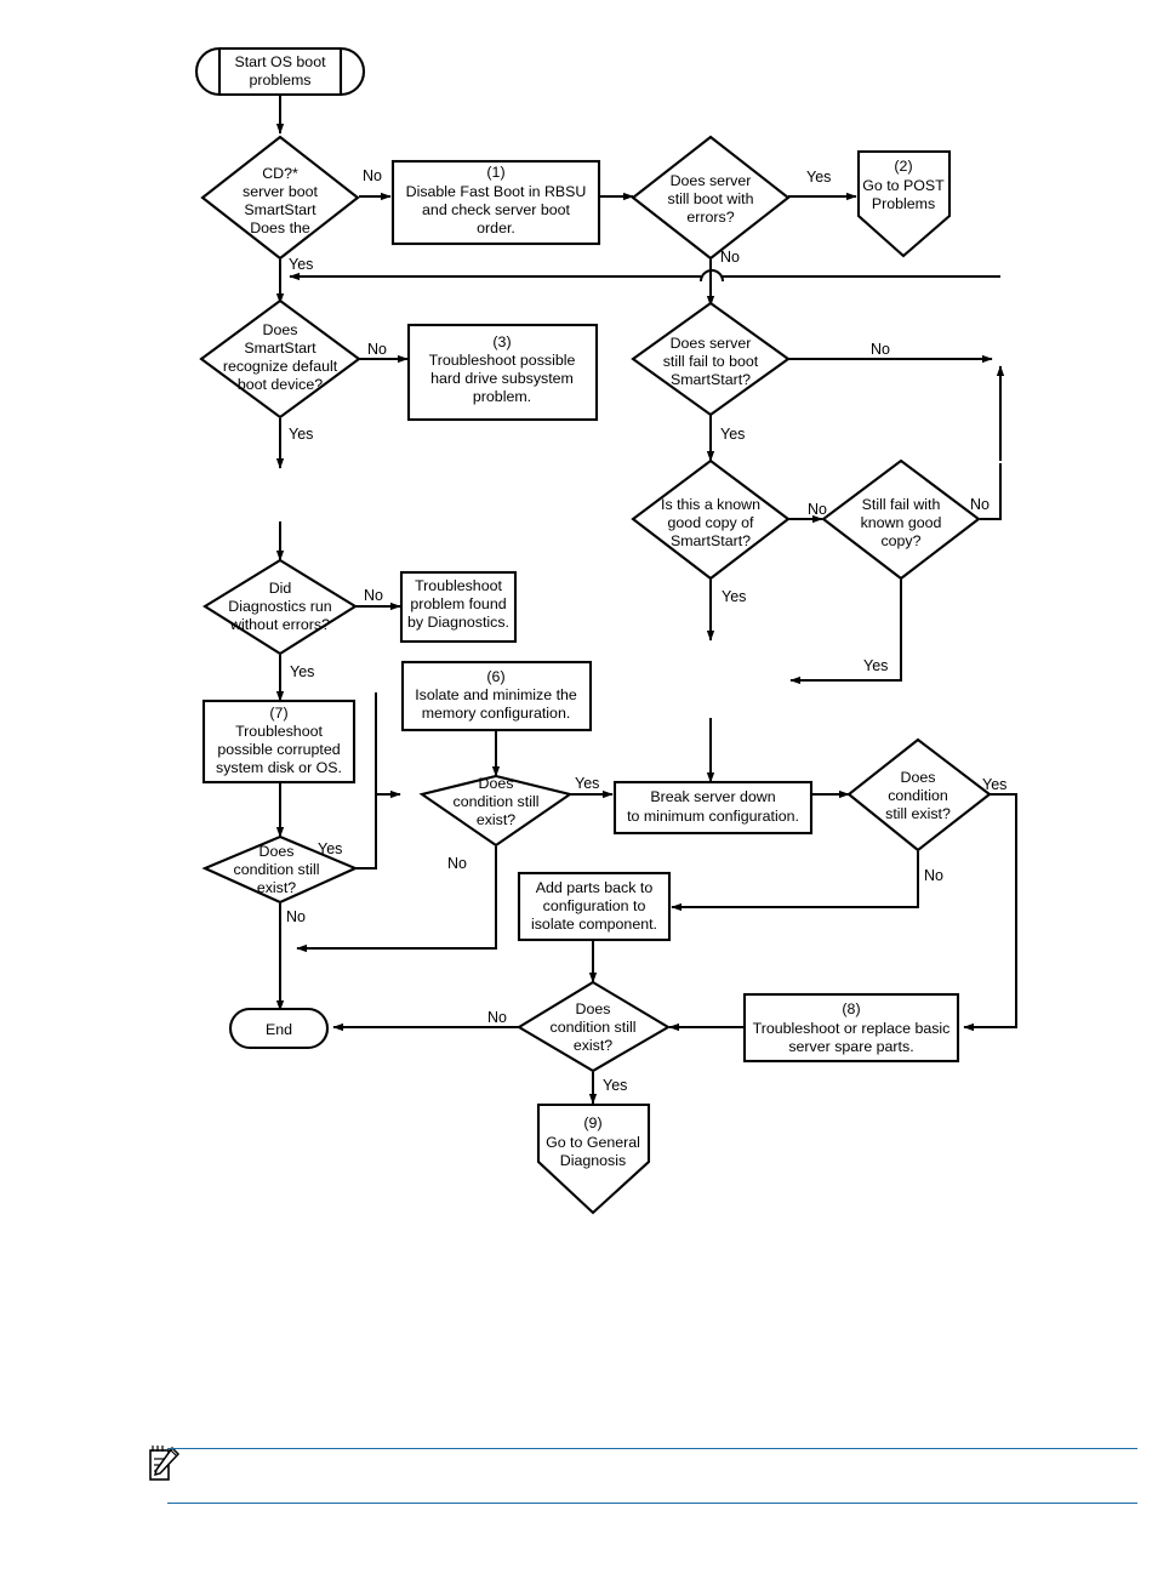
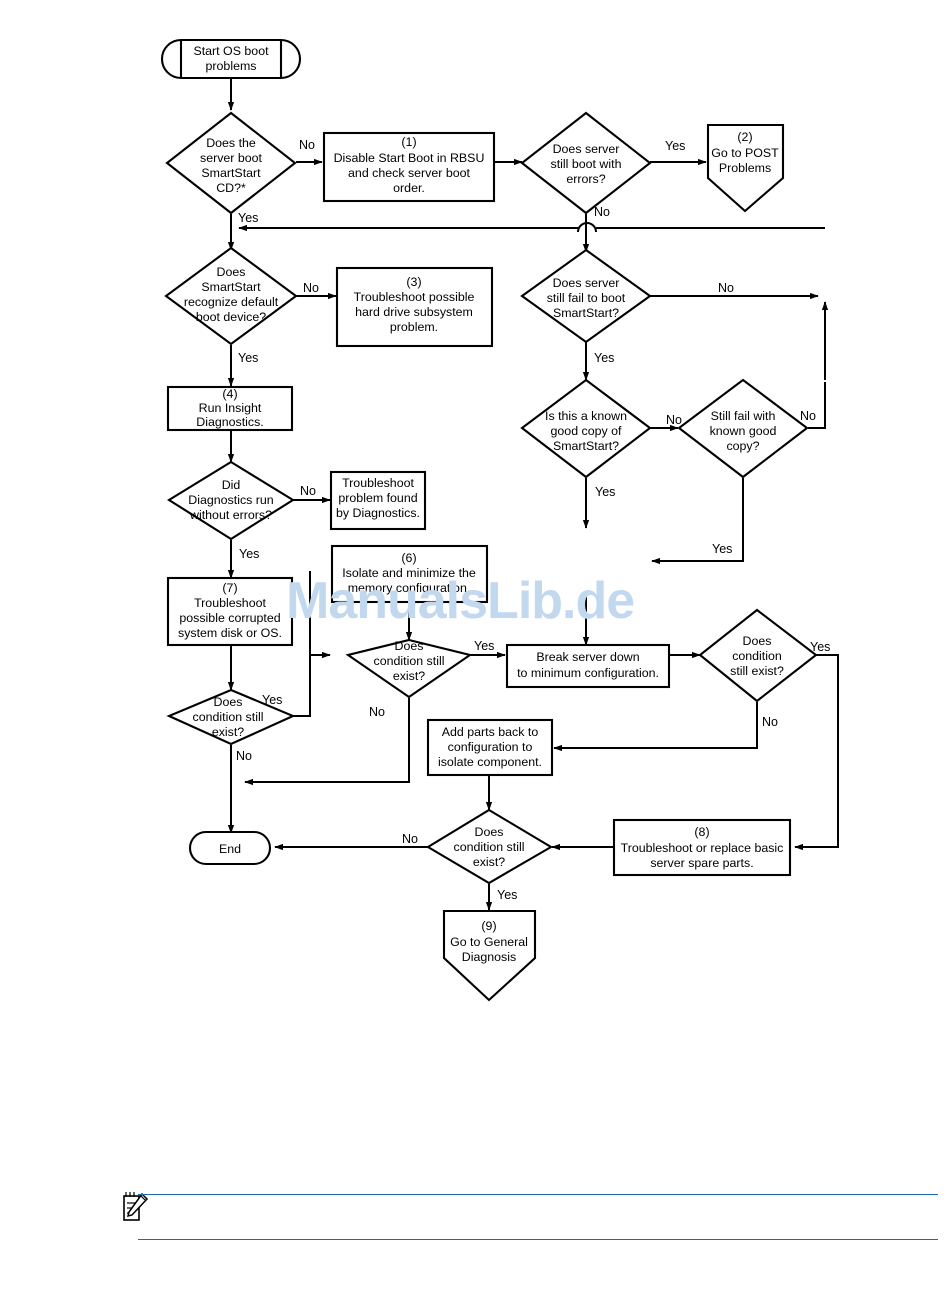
  Start OS boot
  problems
- CD?*
+ Does the
  server boot
  SmartStart
- Does the
+ CD?*
  No
  Yes
  (1)
- Disable Fast Boot in RBSU
+ Disable Start Boot in RBSU
  and check server boot
  order.
  Does server
  still boot with
  errors?
  Yes
  No
  (2)
  Go to POST
  Problems
  Does
  SmartStart
  recognize default
  boot device?
  No
  Yes
  (3)
  Troubleshoot possible
  hard drive subsystem
  problem.
  Does server
  still fail to boot
  SmartStart?
  No
  Yes
+ (4)
+ Run Insight
+ Diagnostics.
  Is this a known
  good copy of
  SmartStart?
  No
  Yes
  Still fail with
  known good
  copy?
  No
  Yes
  Did
  Diagnostics run
  without errors?
  No
  Yes
  Troubleshoot
  problem found
  by Diagnostics.
  (6)
  Isolate and minimize the
  memory configuration.
  (7)
  Troubleshoot
  possible corrupted
  system disk or OS.
  Does
  condition still
  exist?
  Yes
  No
  Does
  condition still
  exist?
  Yes
  No
  Break server down
  to minimum configuration.
  Does
  condition
  still exist?
  Yes
  No
  Add parts back to
  configuration to
  isolate component.
  Does
  condition still
  exist?
  No
  Yes
  (8)
  Troubleshoot or replace basic
  server spare parts.
  (9)
  Go to General
  Diagnosis
  End
+ ManualsLib.de
